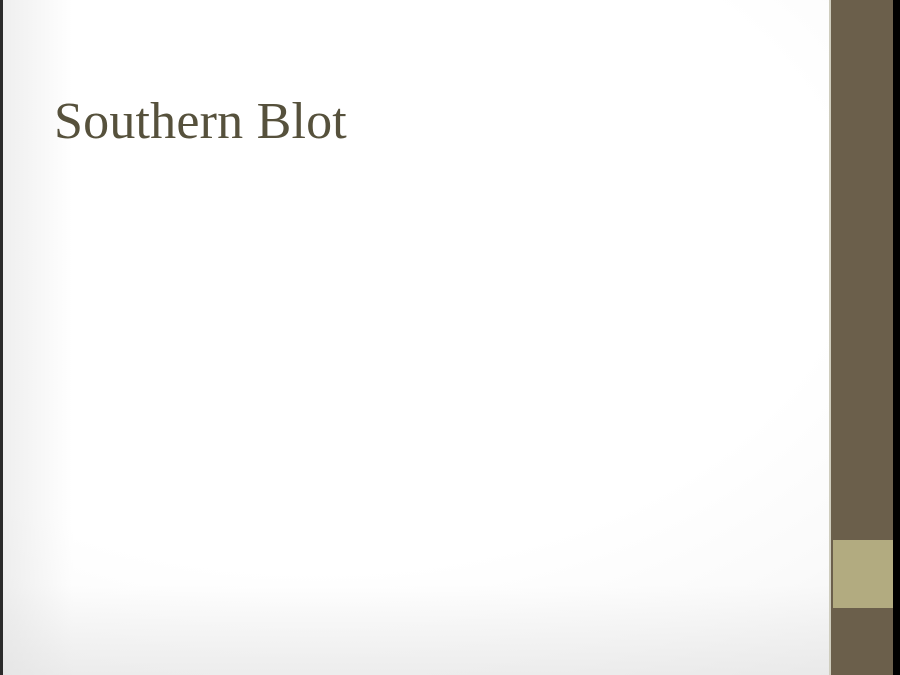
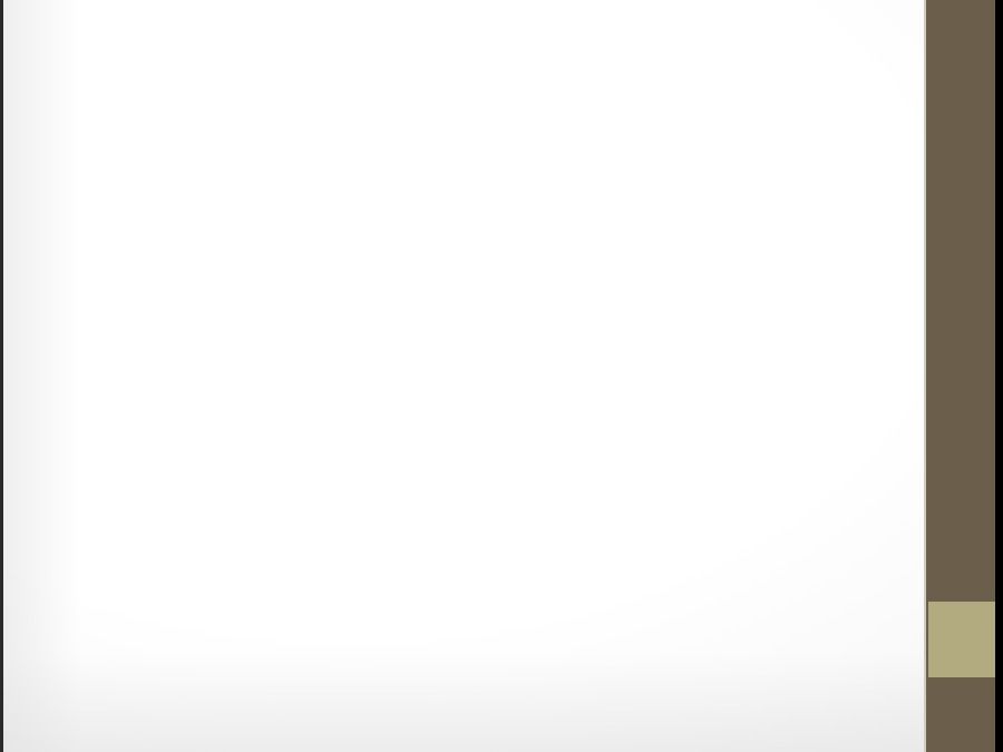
- Southern Blot
